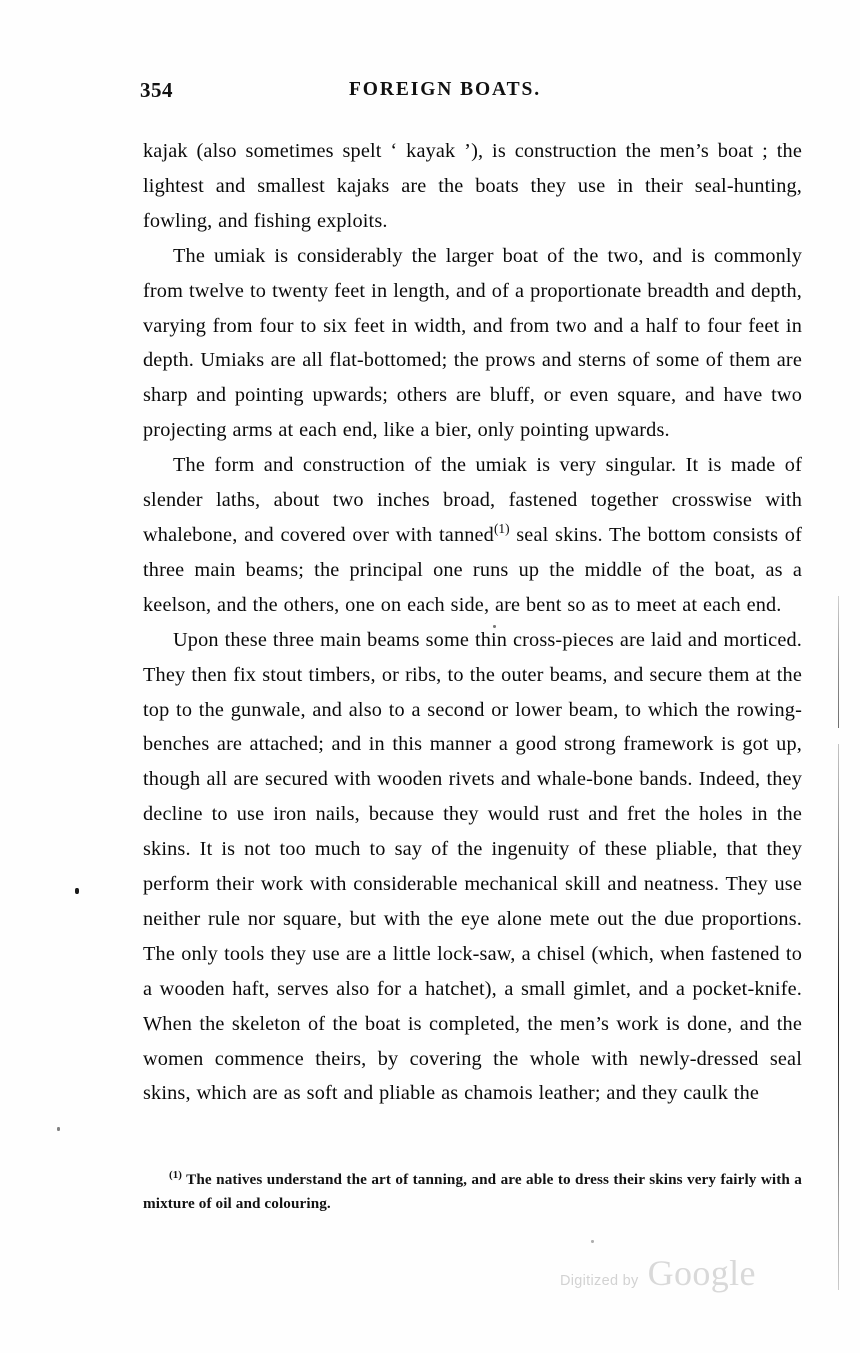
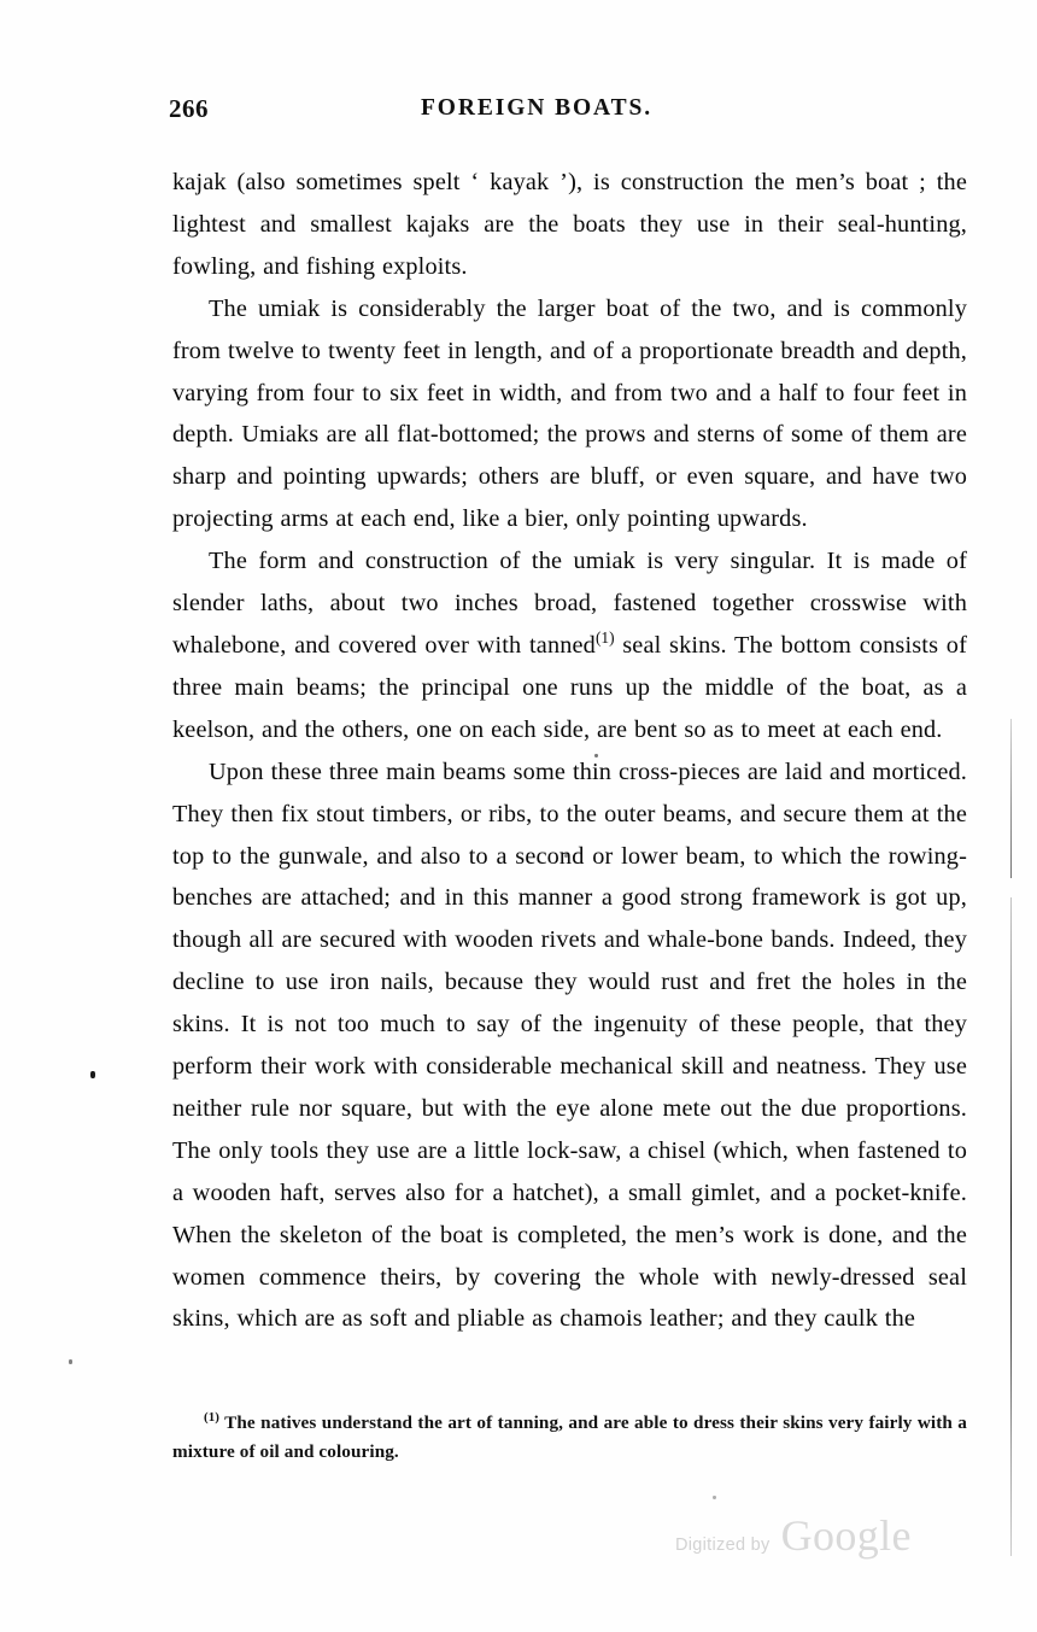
- 354
+ 266
  FOREIGN BOATS.
  kajak (also sometimes spelt ‘ kayak ’), is construction the men’s boat ; the lightest and smallest kajaks are the boats they use in their seal-hunting, fowling, and fishing exploits.
  The umiak is considerably the larger boat of the two, and is commonly from twelve to twenty feet in length, and of a proportionate breadth and depth, varying from four to six feet in width, and from two and a half to four feet in depth. Umiaks are all flat-bottomed; the prows and sterns of some of them are sharp and pointing upwards; others are bluff, or even square, and have two projecting arms at each end, like a bier, only pointing upwards.
  The form and construction of the umiak is very singular. It is made of slender laths, about two inches broad, fastened together crosswise with whalebone, and covered over with tanned(1) seal skins. The bottom consists of three main beams; the principal one runs up the middle of the boat, as a keelson, and the others, one on each side, are bent so as to meet at each end.
- Upon these three main beams some thin cross-pieces are laid and morticed. They then fix stout timbers, or ribs, to the outer beams, and secure them at the top to the gunwale, and also to a second or lower beam, to which the rowing-benches are attached; and in this manner a good strong framework is got up, though all are secured with wooden rivets and whale-bone bands. Indeed, they decline to use iron nails, because they would rust and fret the holes in the skins. It is not too much to say of the ingenuity of these pliable, that they perform their work with considerable mechanical skill and neatness. They use neither rule nor square, but with the eye alone mete out the due proportions. The only tools they use are a little lock-saw, a chisel (which, when fastened to a wooden haft, serves also for a hatchet), a small gimlet, and a pocket-knife. When the skeleton of the boat is completed, the men’s work is done, and the women commence theirs, by covering the whole with newly-dressed seal skins, which are as soft and pliable as chamois leather; and they caulk the
+ Upon these three main beams some thin cross-pieces are laid and morticed. They then fix stout timbers, or ribs, to the outer beams, and secure them at the top to the gunwale, and also to a second or lower beam, to which the rowing-benches are attached; and in this manner a good strong framework is got up, though all are secured with wooden rivets and whale-bone bands. Indeed, they decline to use iron nails, because they would rust and fret the holes in the skins. It is not too much to say of the ingenuity of these people, that they perform their work with considerable mechanical skill and neatness. They use neither rule nor square, but with the eye alone mete out the due proportions. The only tools they use are a little lock-saw, a chisel (which, when fastened to a wooden haft, serves also for a hatchet), a small gimlet, and a pocket-knife. When the skeleton of the boat is completed, the men’s work is done, and the women commence theirs, by covering the whole with newly-dressed seal skins, which are as soft and pliable as chamois leather; and they caulk the
  (1) The natives understand the art of tanning, and are able to dress their skins very fairly with a mixture of oil and colouring.
  Digitized by
  Google
